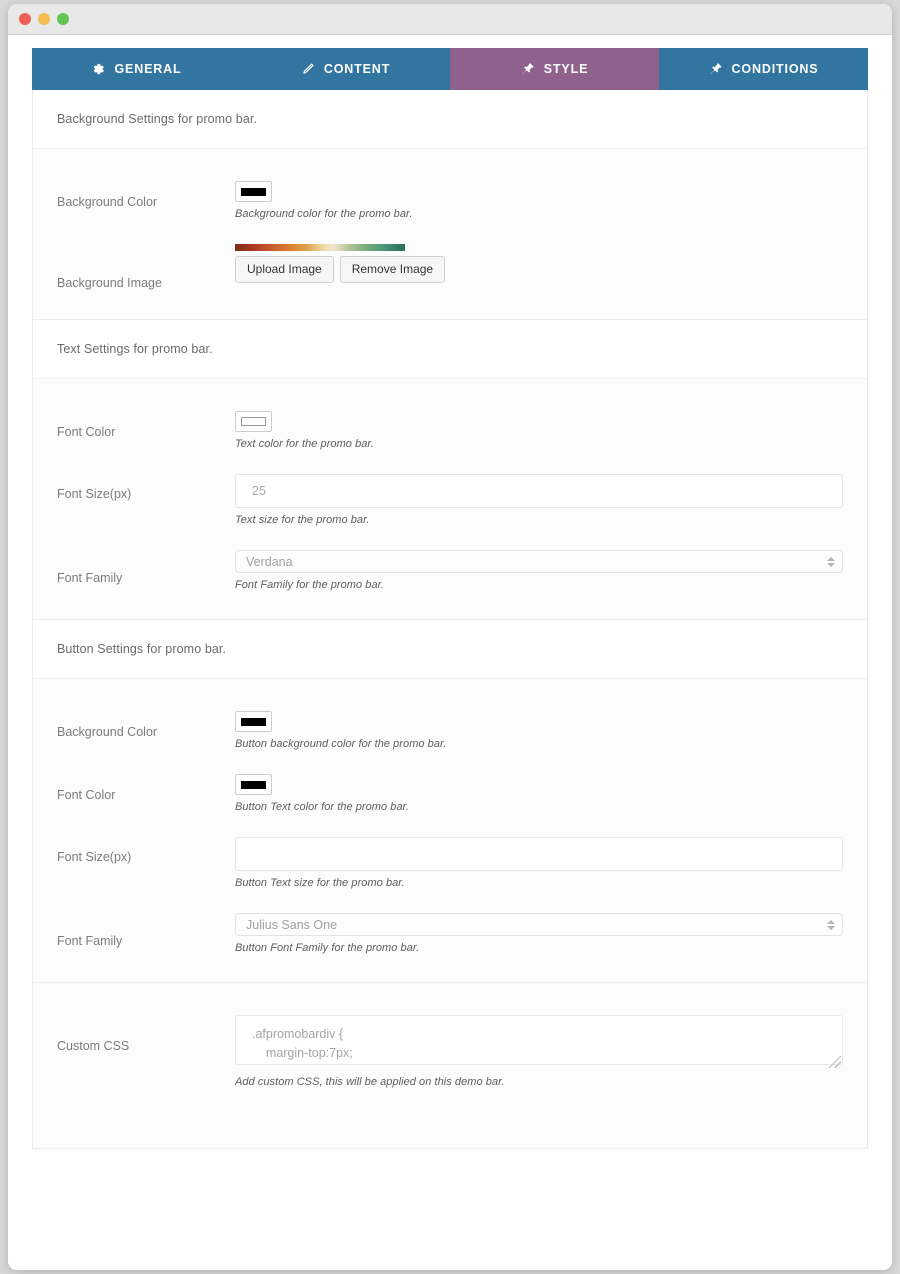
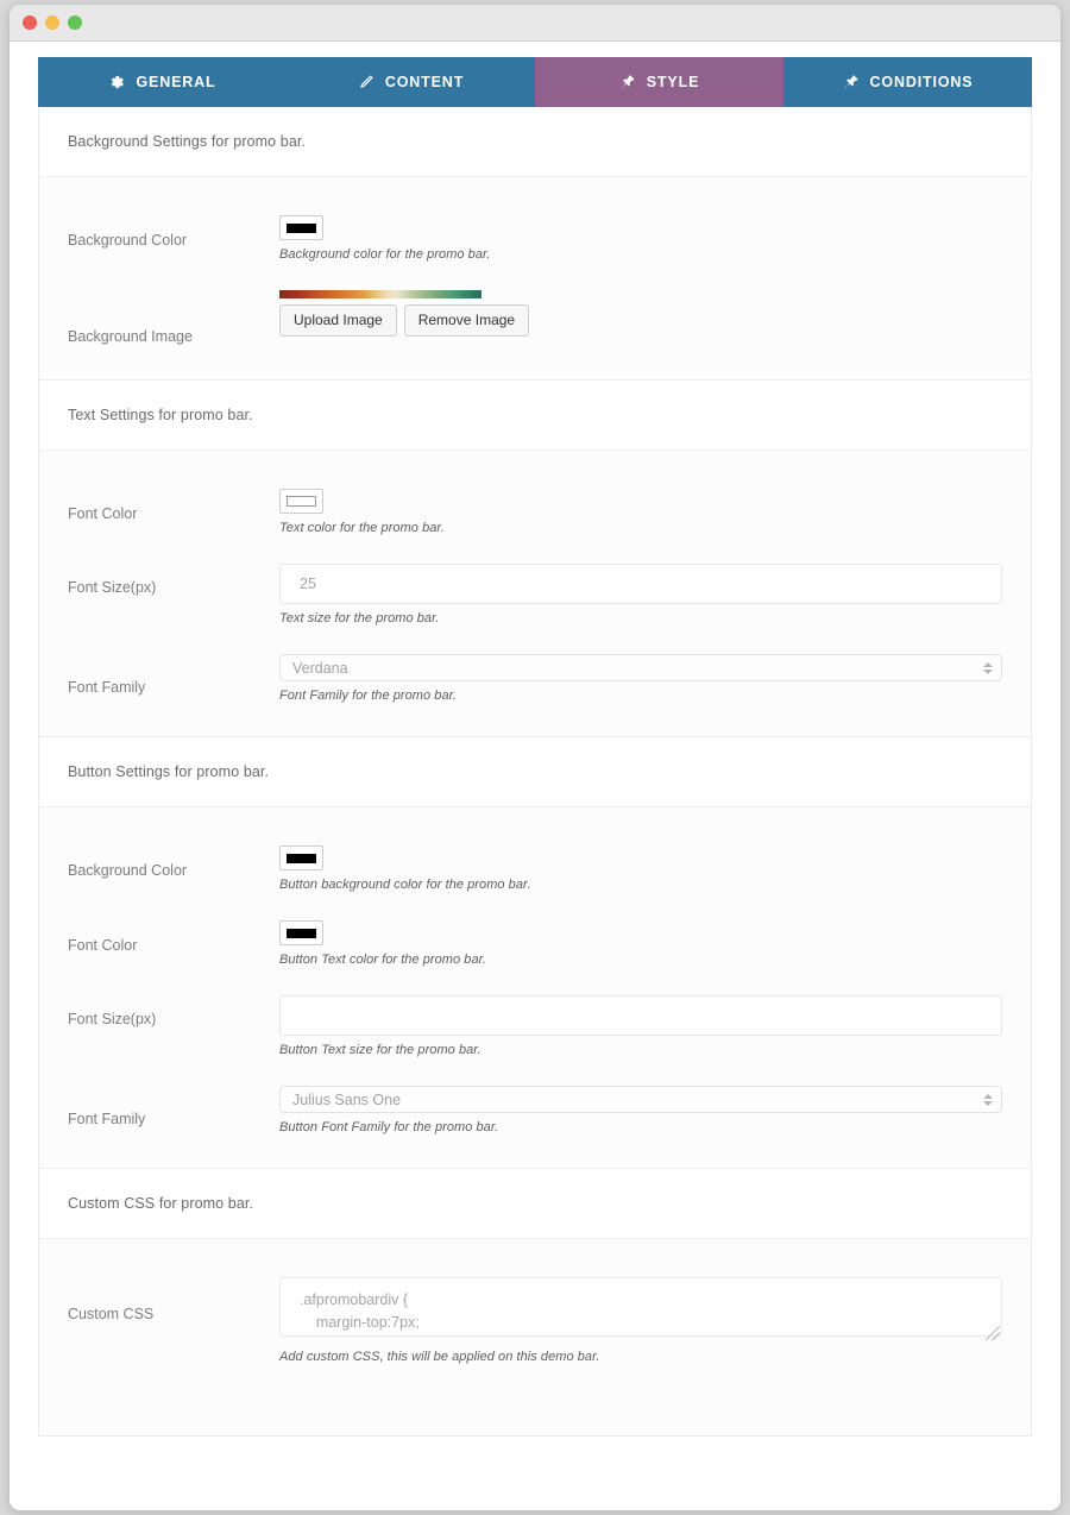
  GENERAL
  CONTENT
  STYLE
  CONDITIONS
  Background Settings for promo bar.
  Background Color
  Background color for the promo bar.
  Background Image
  Upload Image
  Remove Image
  Text Settings for promo bar.
  Font Color
  Text color for the promo bar.
  Font Size(px)
  25
  Text size for the promo bar.
  Font Family
  Verdana
  Font Family for the promo bar.
  Button Settings for promo bar.
  Background Color
  Button background color for the promo bar.
  Font Color
  Button Text color for the promo bar.
  Font Size(px)
  Button Text size for the promo bar.
  Font Family
  Julius Sans One
  Button Font Family for the promo bar.
+ Custom CSS for promo bar.
  Custom CSS
  .afpromobardiv {
  Add custom CSS, this will be applied on this demo bar.
